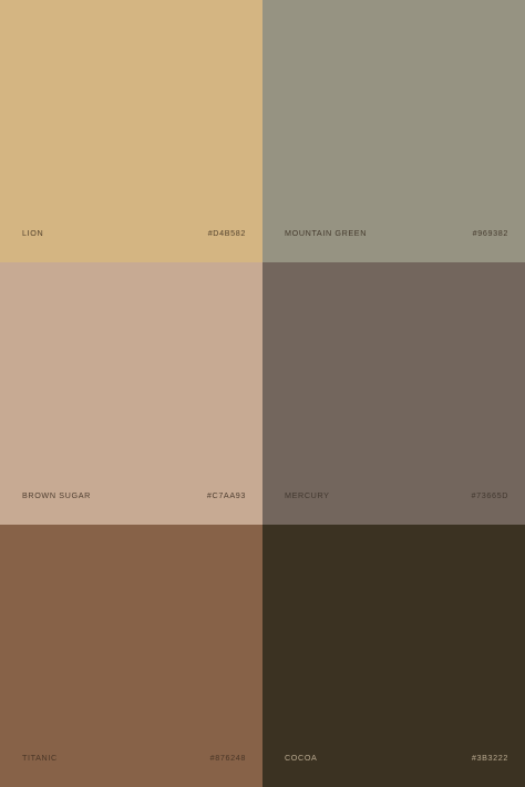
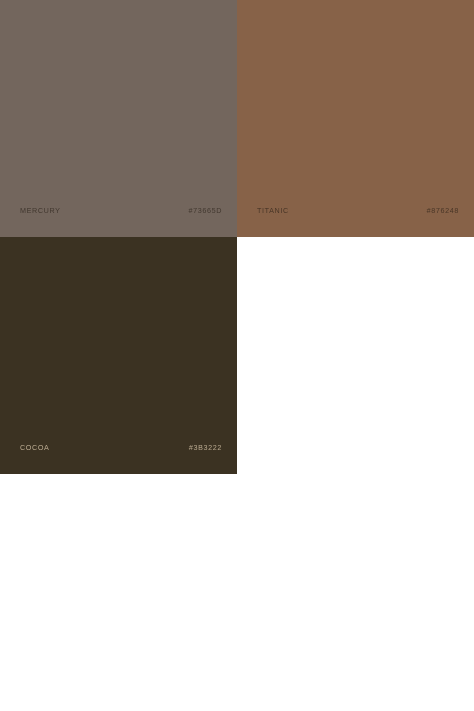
- LION
- #D4B582
- MOUNTAIN GREEN
- #969382
- BROWN SUGAR
- #C7AA93
  MERCURY
  #73665D
  TITANIC
  #876248
  COCOA
  #3B3222
